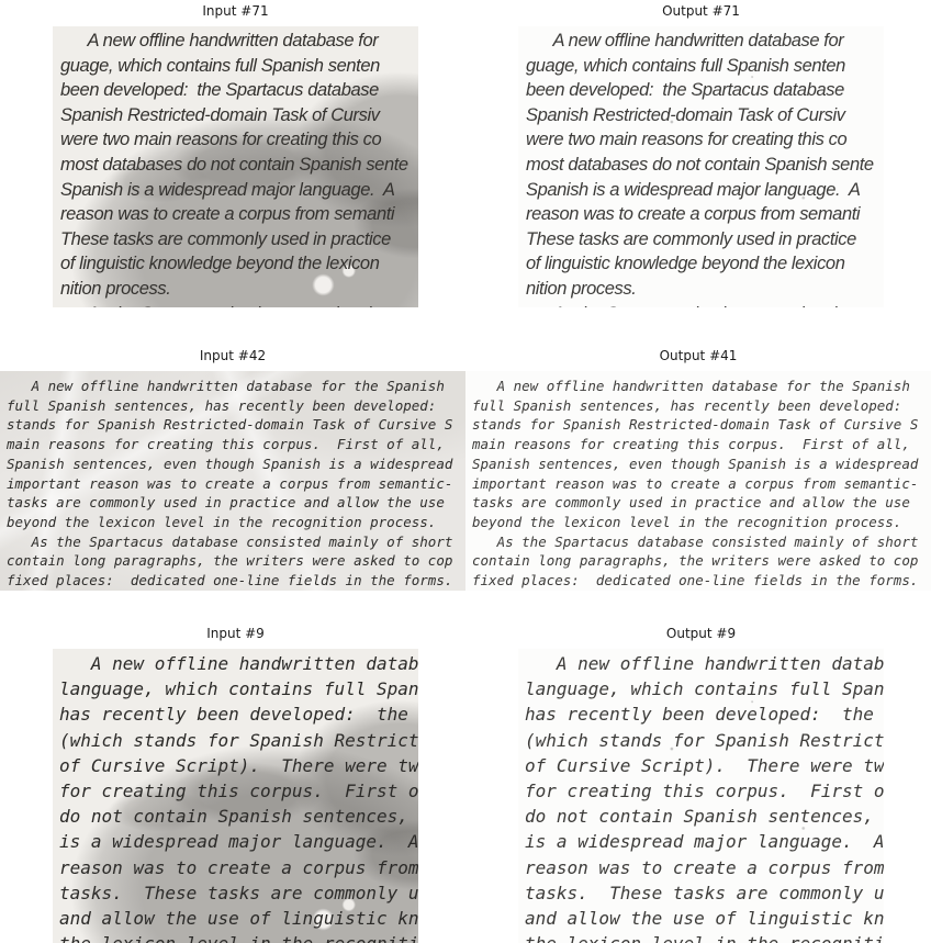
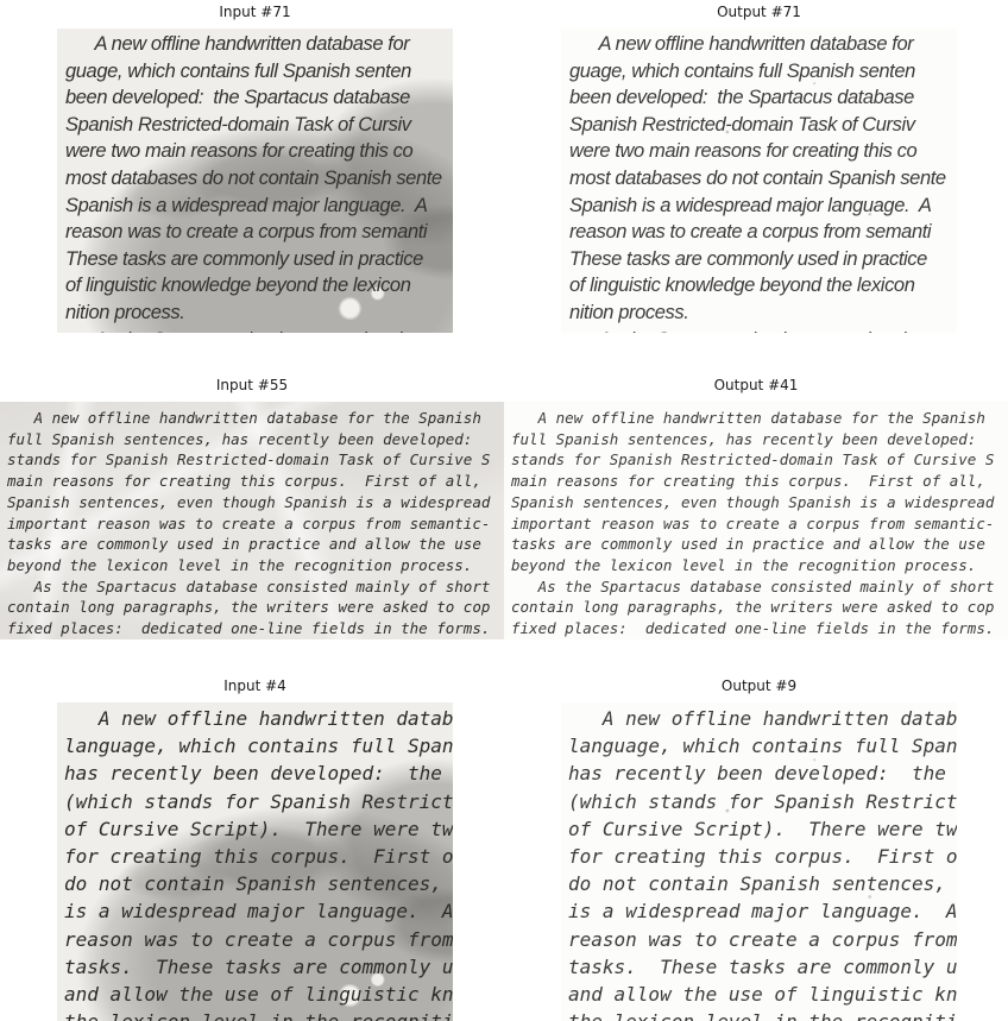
  Input #71
  A new offline handwritten database for
  guage, which contains full Spanish senten
  been developed: the Spartacus database
  Spanish Restricted-domain Task of Cursiv
  were two main reasons for creating this co
  most databases do not contain Spanish sente
  Spanish is a widespread major language. A
  reason was to create a corpus from semanti
  These tasks are commonly used in practice
  of linguistic knowledge beyond the lexicon
  nition process.
  Output #71
  A new offline handwritten database for
  guage, which contains full Spanish senten
  been developed: the Spartacus database
  Spanish Restricted-domain Task of Cursiv
  were two main reasons for creating this co
  most databases do not contain Spanish sente
  Spanish is a widespread major language. A
  reason was to create a corpus from semanti
  These tasks are commonly used in practice
  of linguistic knowledge beyond the lexicon
  nition process.
- Input #42
+ Input #55
  A new offline handwritten database for the Spanish
  full Spanish sentences, has recently been developed:
  stands for Spanish Restricted-domain Task of Cursive S
  main reasons for creating this corpus. First of all,
  Spanish sentences, even though Spanish is a widespread
  important reason was to create a corpus from semantic-
  tasks are commonly used in practice and allow the use
  beyond the lexicon level in the recognition process.
  As the Spartacus database consisted mainly of short
  contain long paragraphs, the writers were asked to cop
  fixed places: dedicated one-line fields in the forms.
  Output #41
  A new offline handwritten database for the Spanish
  full Spanish sentences, has recently been developed:
  stands for Spanish Restricted-domain Task of Cursive S
  main reasons for creating this corpus. First of all,
  Spanish sentences, even though Spanish is a widespread
  important reason was to create a corpus from semantic-
  tasks are commonly used in practice and allow the use
  beyond the lexicon level in the recognition process.
  As the Spartacus database consisted mainly of short
  contain long paragraphs, the writers were asked to cop
  fixed places: dedicated one-line fields in the forms.
- Input #9
+ Input #4
  A new offline handwritten datab
  language, which contains full Span
  has recently been developed: the
  (which stands for Spanish Restrict
  of Cursive Script). There were tw
  for creating this corpus. First o
  do not contain Spanish sentences,
  is a widespread major language. A
  reason was to create a corpus from
  tasks. These tasks are commonly u
  and allow the use of linguistic kn
  Output #9
  A new offline handwritten datab
  language, which contains full Span
  has recently been developed: the
  (which stands for Spanish Restrict
  of Cursive Script). There were tw
  for creating this corpus. First o
  do not contain Spanish sentences,
  is a widespread major language. A
  reason was to create a corpus from
  tasks. These tasks are commonly u
  and allow the use of linguistic kn
